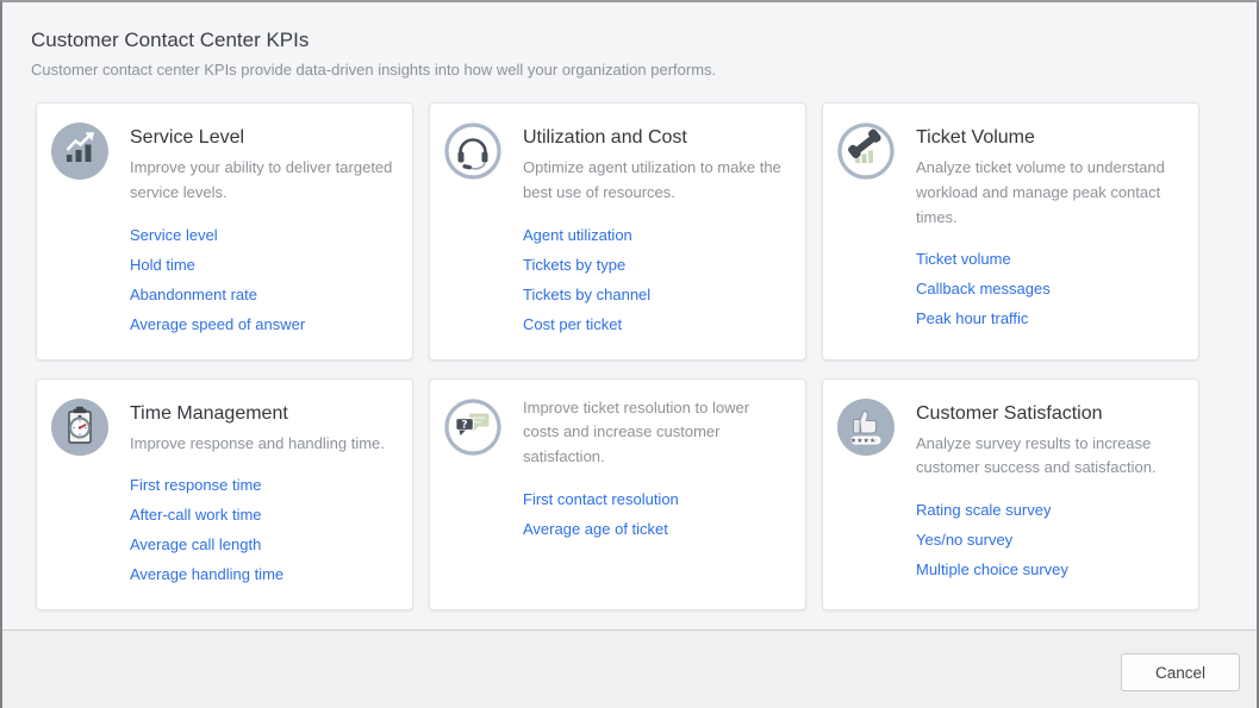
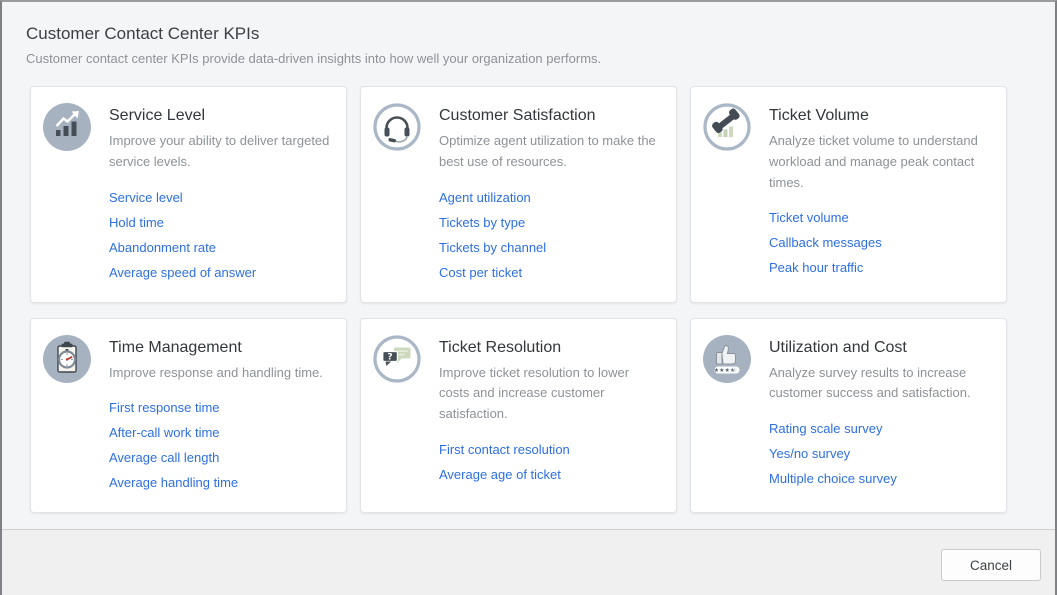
  Customer Contact Center KPIs
  Customer contact center KPIs provide data-driven insights into how well your organization performs.
  Service Level
  Improve your ability to deliver targeted service levels.
  Service level
  Hold time
  Abandonment rate
  Average speed of answer
- Utilization and Cost
+ Customer Satisfaction
  Optimize agent utilization to make the best use of resources.
  Agent utilization
  Tickets by type
  Tickets by channel
  Cost per ticket
  Ticket Volume
  Analyze ticket volume to understand workload and manage peak contact times.
  Ticket volume
  Callback messages
  Peak hour traffic
  Time Management
  Improve response and handling time.
  First response time
  After-call work time
  Average call length
  Average handling time
  ?
+ Ticket Resolution
  Improve ticket resolution to lower costs and increase customer satisfaction.
  First contact resolution
  Average age of ticket
- Customer Satisfaction
+ Utilization and Cost
  Analyze survey results to increase customer success and satisfaction.
  Rating scale survey
  Yes/no survey
  Multiple choice survey
  Cancel
